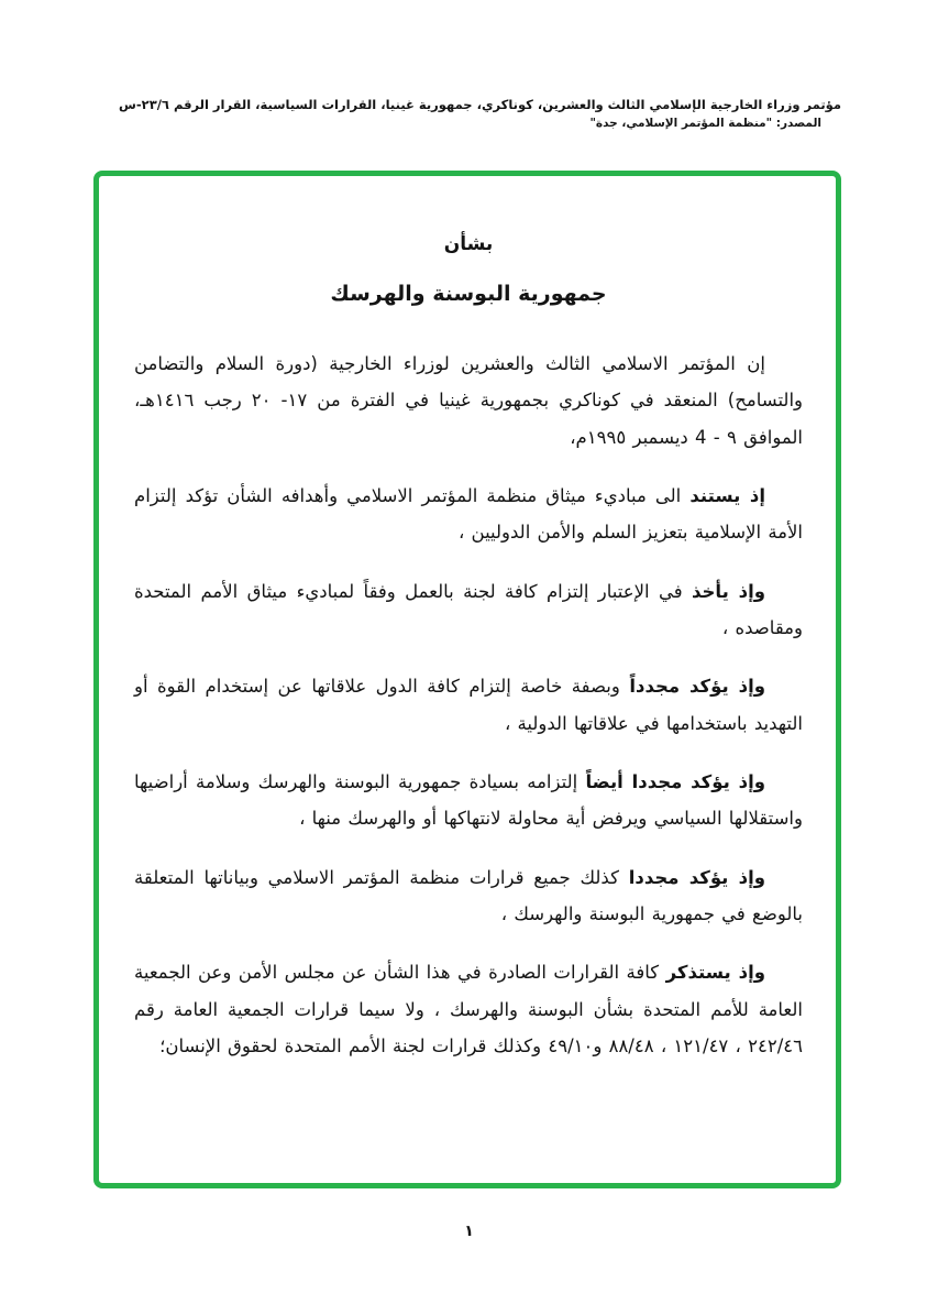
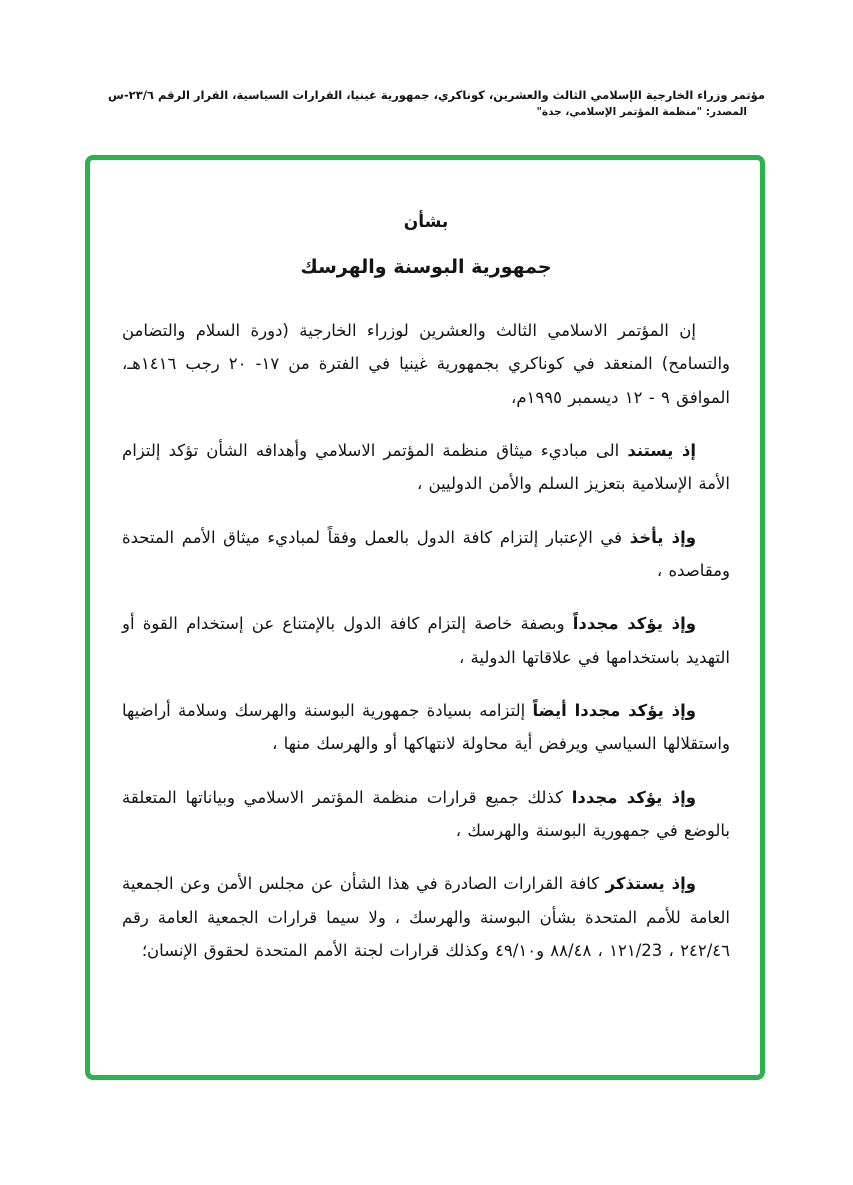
  مؤتمر وزراء الخارجية الإسلامي الثالث والعشرين، كوناكري، جمهورية غينيا، القرارات السياسية، القرار الرقم ٢٣/٦-س
  المصدر: "منظمة المؤتمر الإسلامي، جدة"
  بشأن
  جمهورية البوسنة والهرسك
- إن المؤتمر الاسلامي الثالث والعشرين لوزراء الخارجية (دورة السلام والتضامن والتسامح) المنعقد في كوناكري بجمهورية غينيا في الفترة من ١٧- ٢٠ رجب ١٤١٦هـ، الموافق ٩ - 4 ديسمبر ١٩٩٥م،
+ إن المؤتمر الاسلامي الثالث والعشرين لوزراء الخارجية (دورة السلام والتضامن والتسامح) المنعقد في كوناكري بجمهورية غينيا في الفترة من ١٧- ٢٠ رجب ١٤١٦هـ، الموافق ٩ - ١٢ ديسمبر ١٩٩٥م،
  إذ يستند الى مباديء ميثاق منظمة المؤتمر الاسلامي وأهدافه الشأن تؤكد إلتزام الأمة الإسلامية بتعزيز السلم والأمن الدوليين ،
- وإذ يأخذ في الإعتبار إلتزام كافة لجنة بالعمل وفقاً لمباديء ميثاق الأمم المتحدة ومقاصده ،
+ وإذ يأخذ في الإعتبار إلتزام كافة الدول بالعمل وفقاً لمباديء ميثاق الأمم المتحدة ومقاصده ،
- وإذ يؤكد مجدداً وبصفة خاصة إلتزام كافة الدول علاقاتها عن إستخدام القوة أو التهديد باستخدامها في علاقاتها الدولية ،
+ وإذ يؤكد مجدداً وبصفة خاصة إلتزام كافة الدول بالإمتناع عن إستخدام القوة أو التهديد باستخدامها في علاقاتها الدولية ،
  وإذ يؤكد مجددا أيضاً إلتزامه بسيادة جمهورية البوسنة والهرسك وسلامة أراضيها واستقلالها السياسي ويرفض أية محاولة لانتهاكها أو والهرسك منها ،
  وإذ يؤكد مجددا كذلك جميع قرارات منظمة المؤتمر الاسلامي وبياناتها المتعلقة بالوضع في جمهورية البوسنة والهرسك ،
- وإذ يستذكر كافة القرارات الصادرة في هذا الشأن عن مجلس الأمن وعن الجمعية العامة للأمم المتحدة بشأن البوسنة والهرسك ، ولا سيما قرارات الجمعية العامة رقم ٢٤٢/٤٦ ، ١٢١/٤٧ ، ٨٨/٤٨ و٤٩/١٠ وكذلك قرارات لجنة الأمم المتحدة لحقوق الإنسان؛
+ وإذ يستذكر كافة القرارات الصادرة في هذا الشأن عن مجلس الأمن وعن الجمعية العامة للأمم المتحدة بشأن البوسنة والهرسك ، ولا سيما قرارات الجمعية العامة رقم ٢٤٢/٤٦ ، ١٢١/23 ، ٨٨/٤٨ و٤٩/١٠ وكذلك قرارات لجنة الأمم المتحدة لحقوق الإنسان؛
- ١
